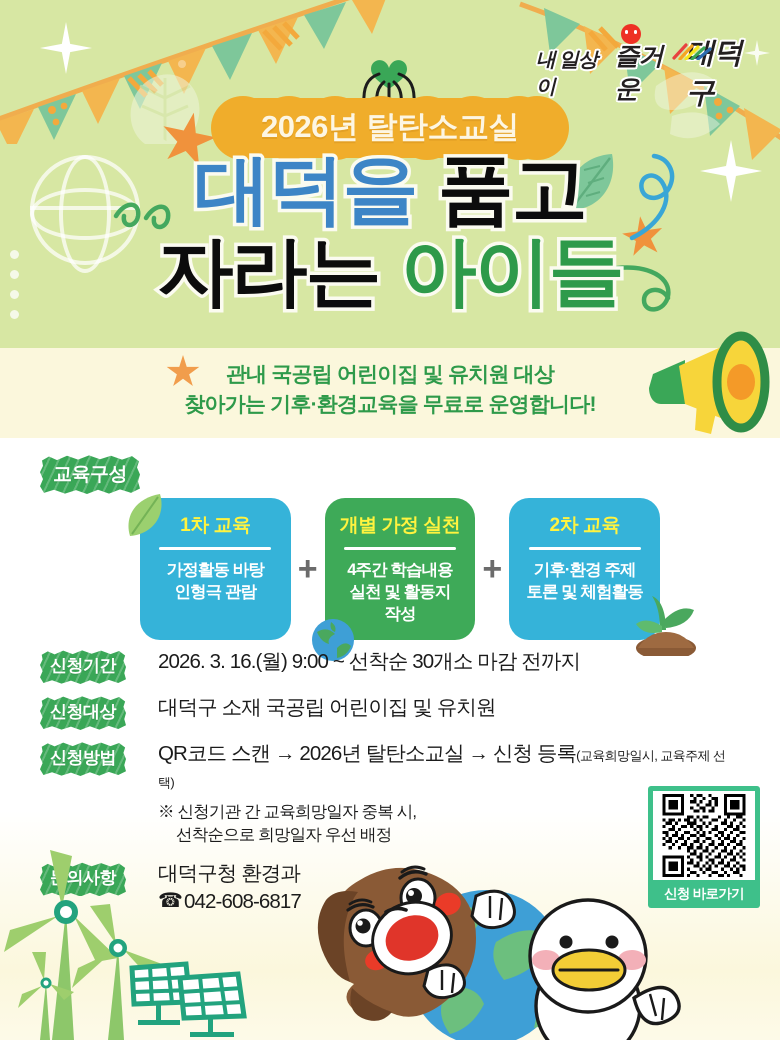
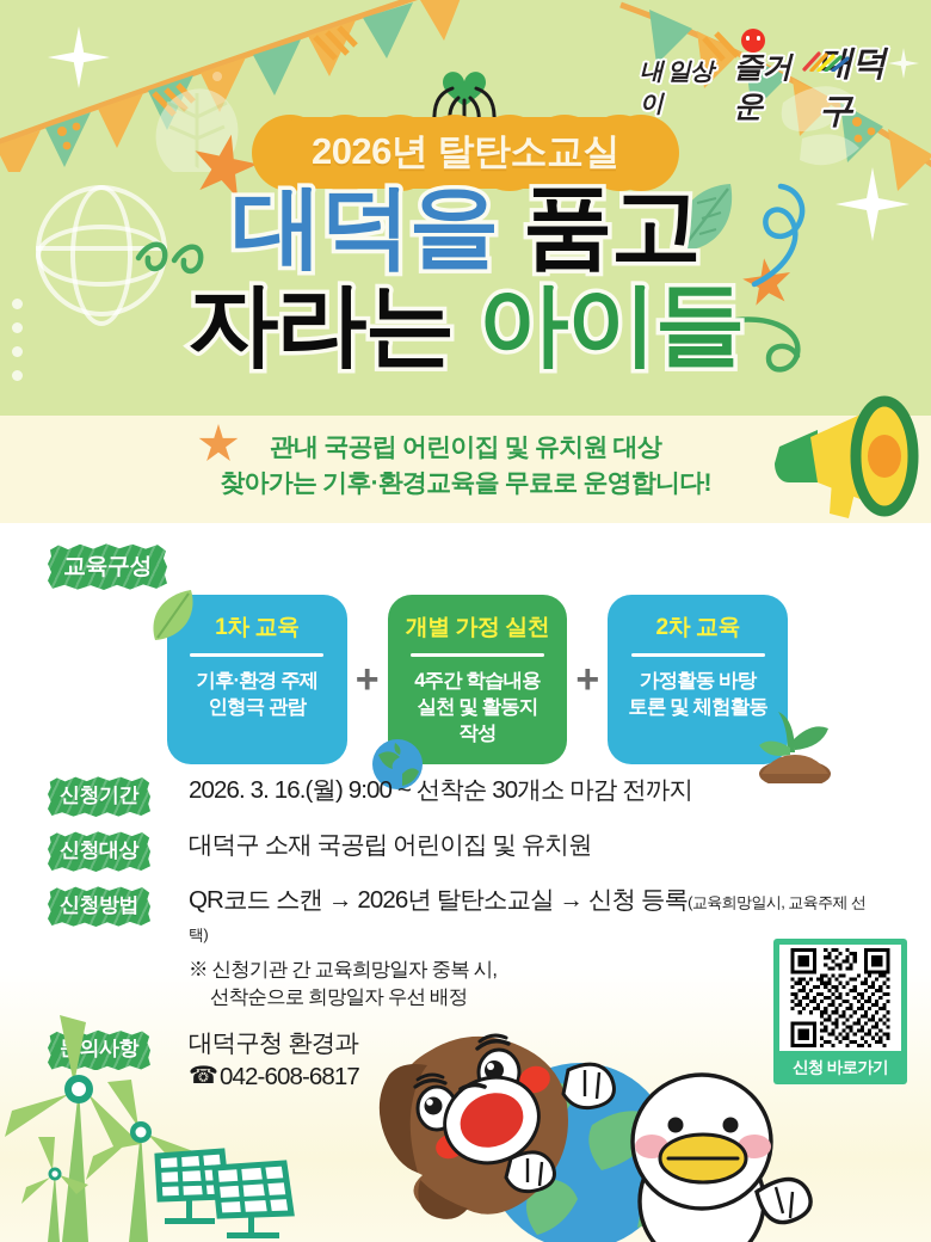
  내 일상이
  즐거운
  2026년 탈탄소교실
  대덕을 품고
  자라는 아이들
  관내 국공립 어린이집 및 유치원 대상
  찾아가는 기후·환경교육을 무료로 운영합니다!
  교육구성
  1차 교육
- 가정활동 바탕
+ 기후·환경 주제
  인형극 관람
  +
  개별 가정 실천
  4주간 학습내용
  실천 및 활동지
  작성
  +
  2차 교육
- 기후·환경 주제
+ 가정활동 바탕
  토론 및 체험활동
  신청기간
  2026. 3. 16.(월) 9:00 ~ 선착순 30개소 마감 전까지
  신청대상
  대덕구 소재 국공립 어린이집 및 유치원
  신청방법
  QR코드 스캔 → 2026년 탈탄소교실 → 신청 등록(교육희망일시, 교육주제 선택)
  ※ 신청기관 간 교육희망일자 중복 시,
  선착순으로 희망일자 우선 배정
  의사항
  대덕구청 환경과
  ☎
  042-608-6817
  신청 바로가기
